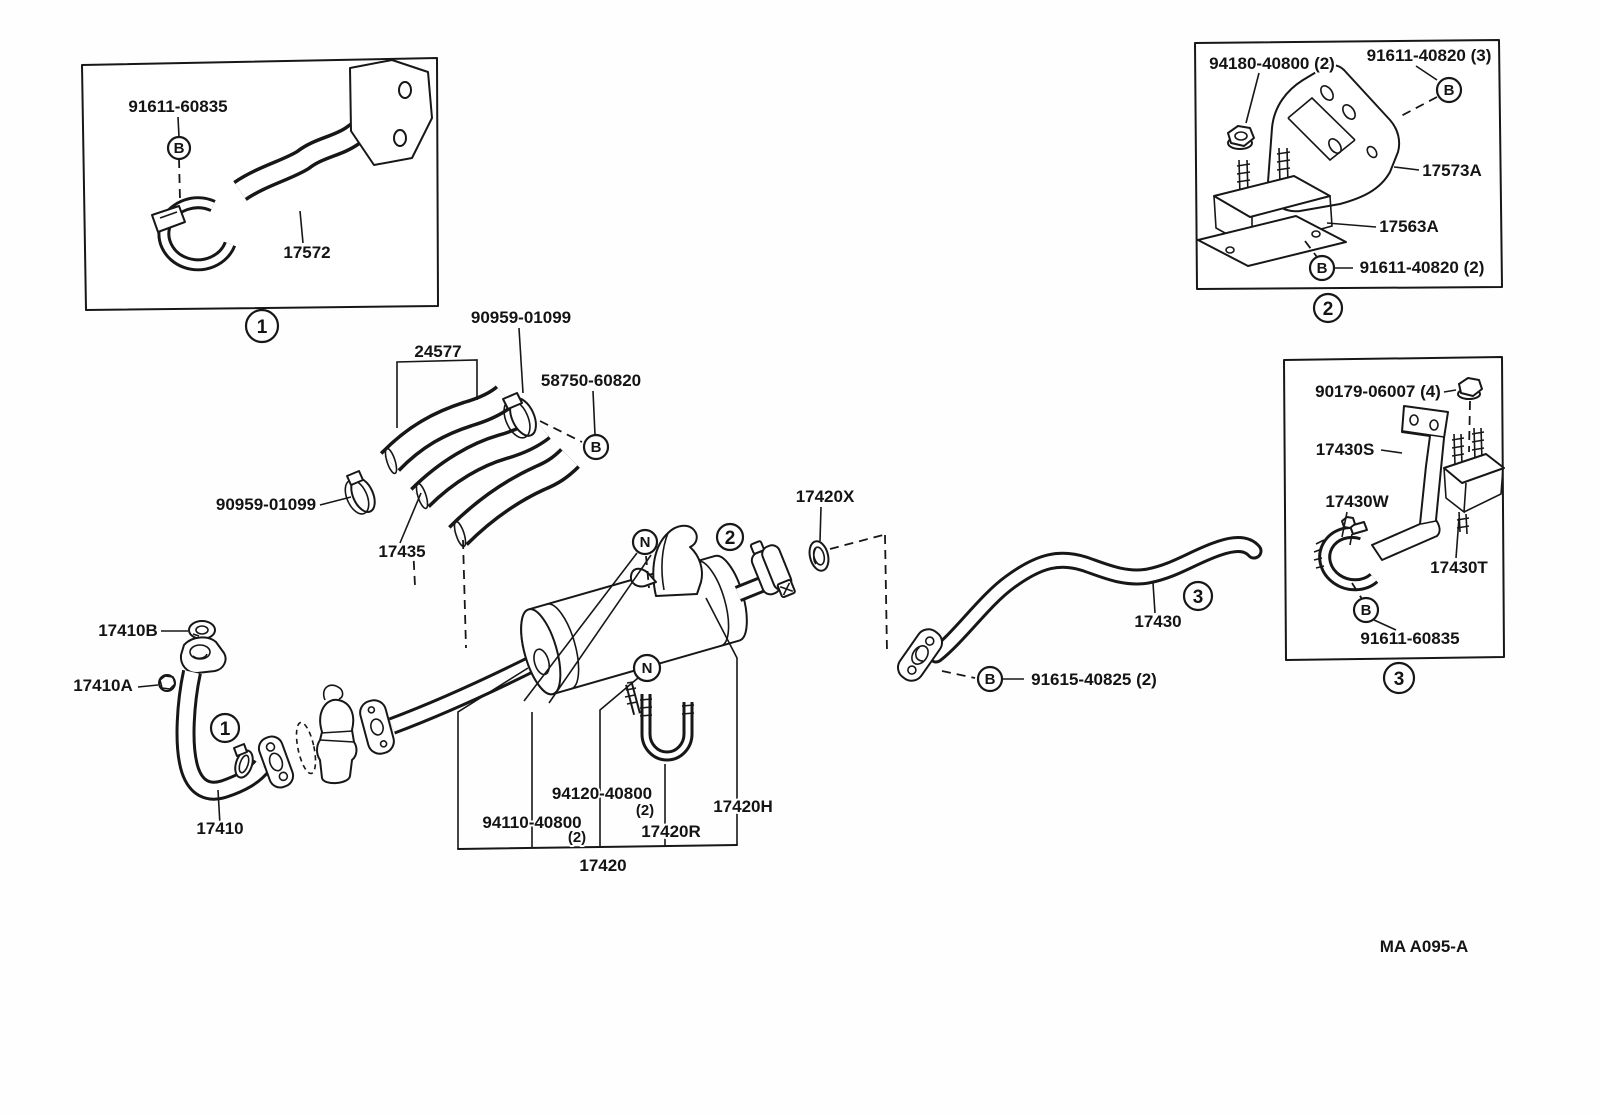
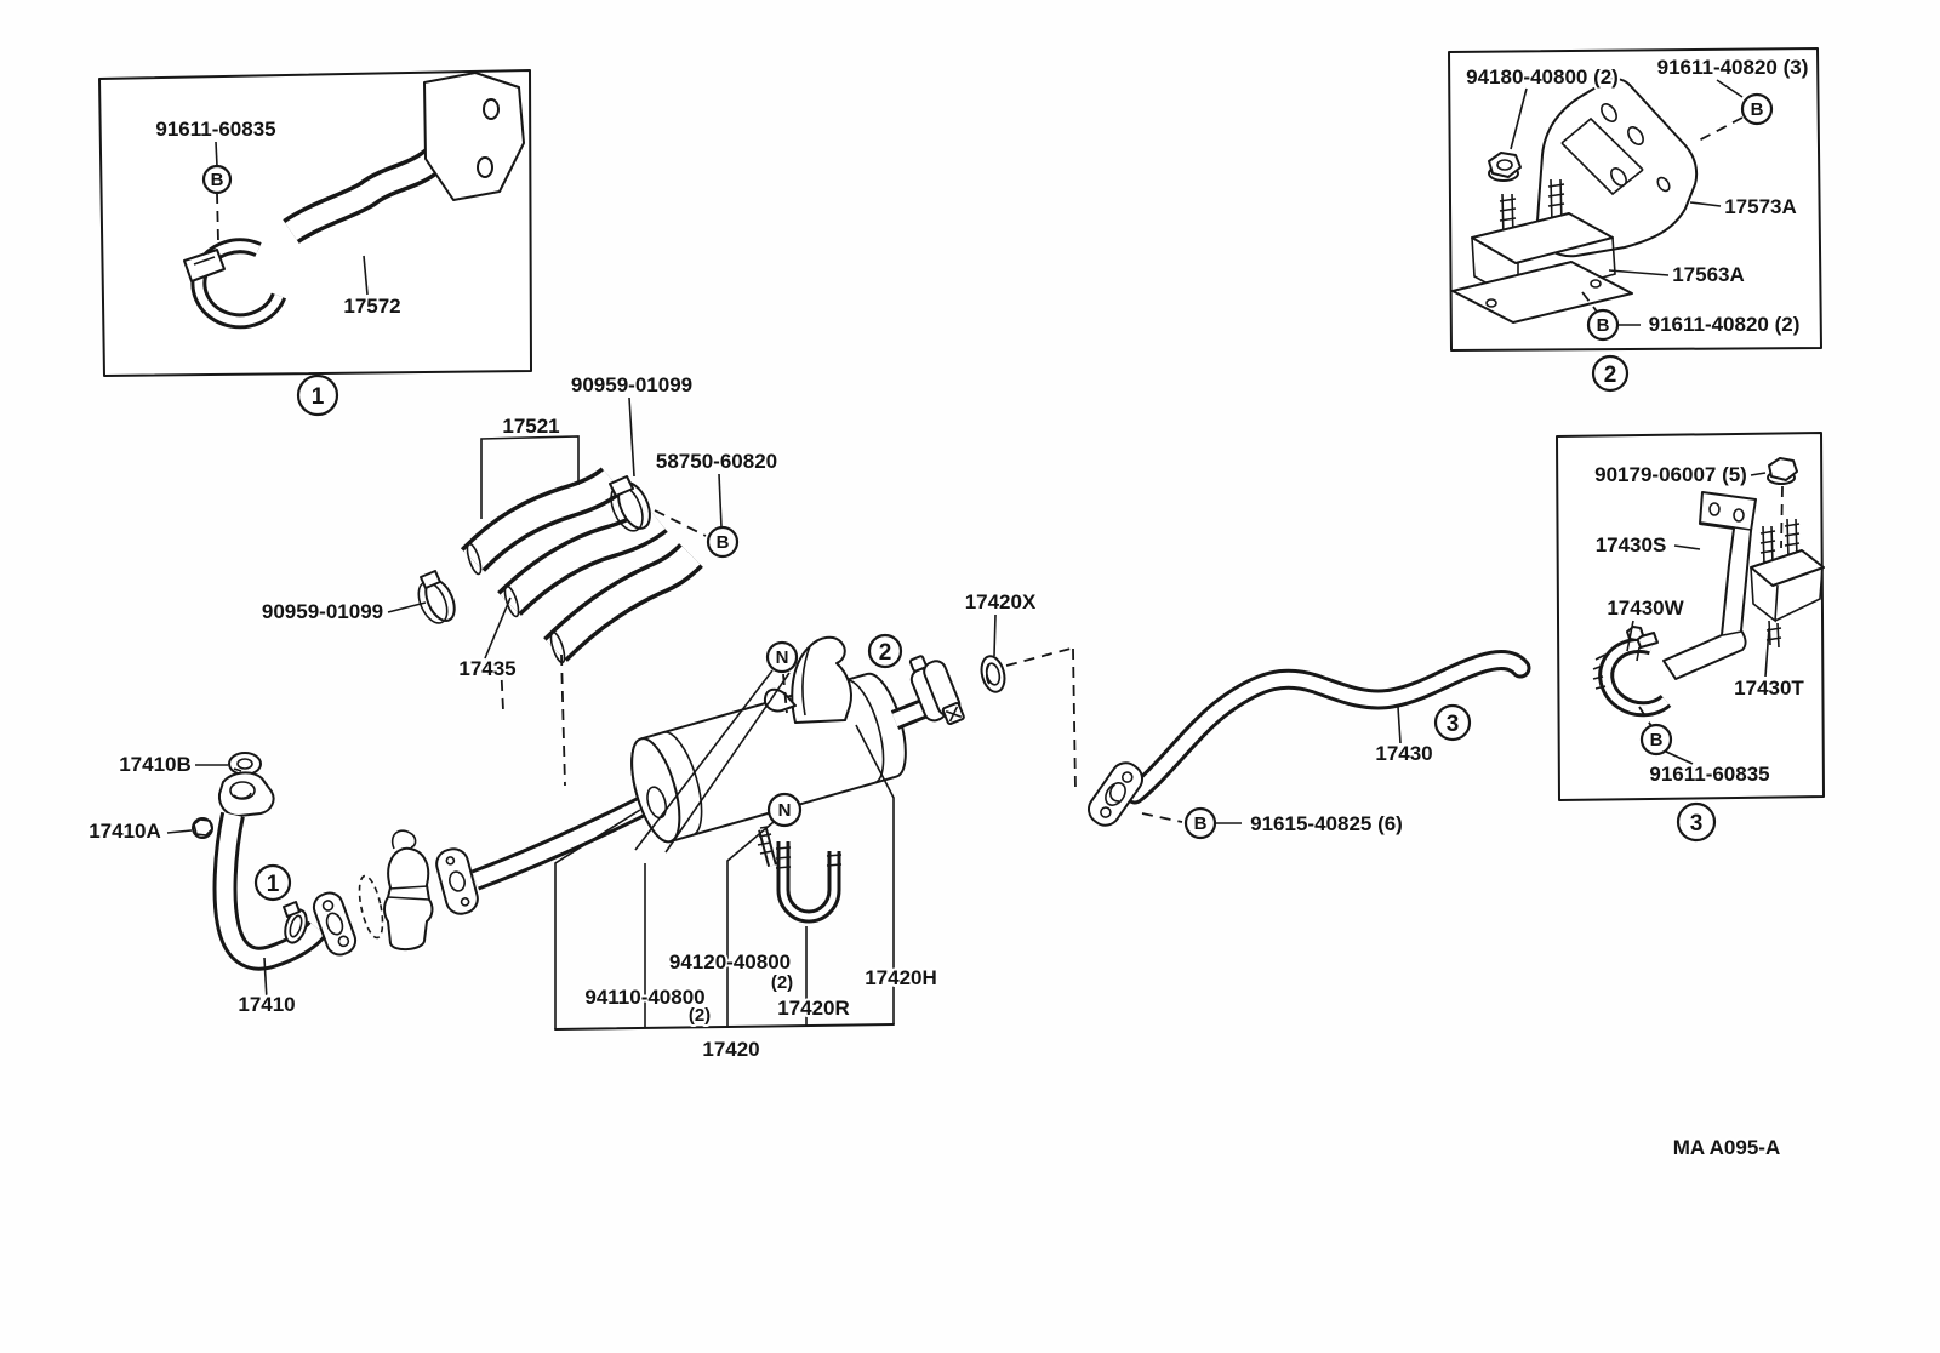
  91611-60835
  17572
  B
  1
  94180-40800 (2)
  91611-40820 (3)
  17573A
  17563A
  91611-40820 (2)
  B
  B
  2
- 90179-06007 (4)
+ 90179-06007 (5)
  17430S
  17430W
  17430T
  91611-60835
  B
  3
  90959-01099
- 24577
+ 17521
  58750-60820
  90959-01099
  17435
  17410B
  17410A
  17410
  17420X
  94120-40800
  (2)
  94110-40800
  (2)
  17420R
  17420H
  17420
  17430
- 91615-40825 (2)
+ 91615-40825 (6)
  B
  B
  N
  N
  1
  2
  3
  MA A095-A
